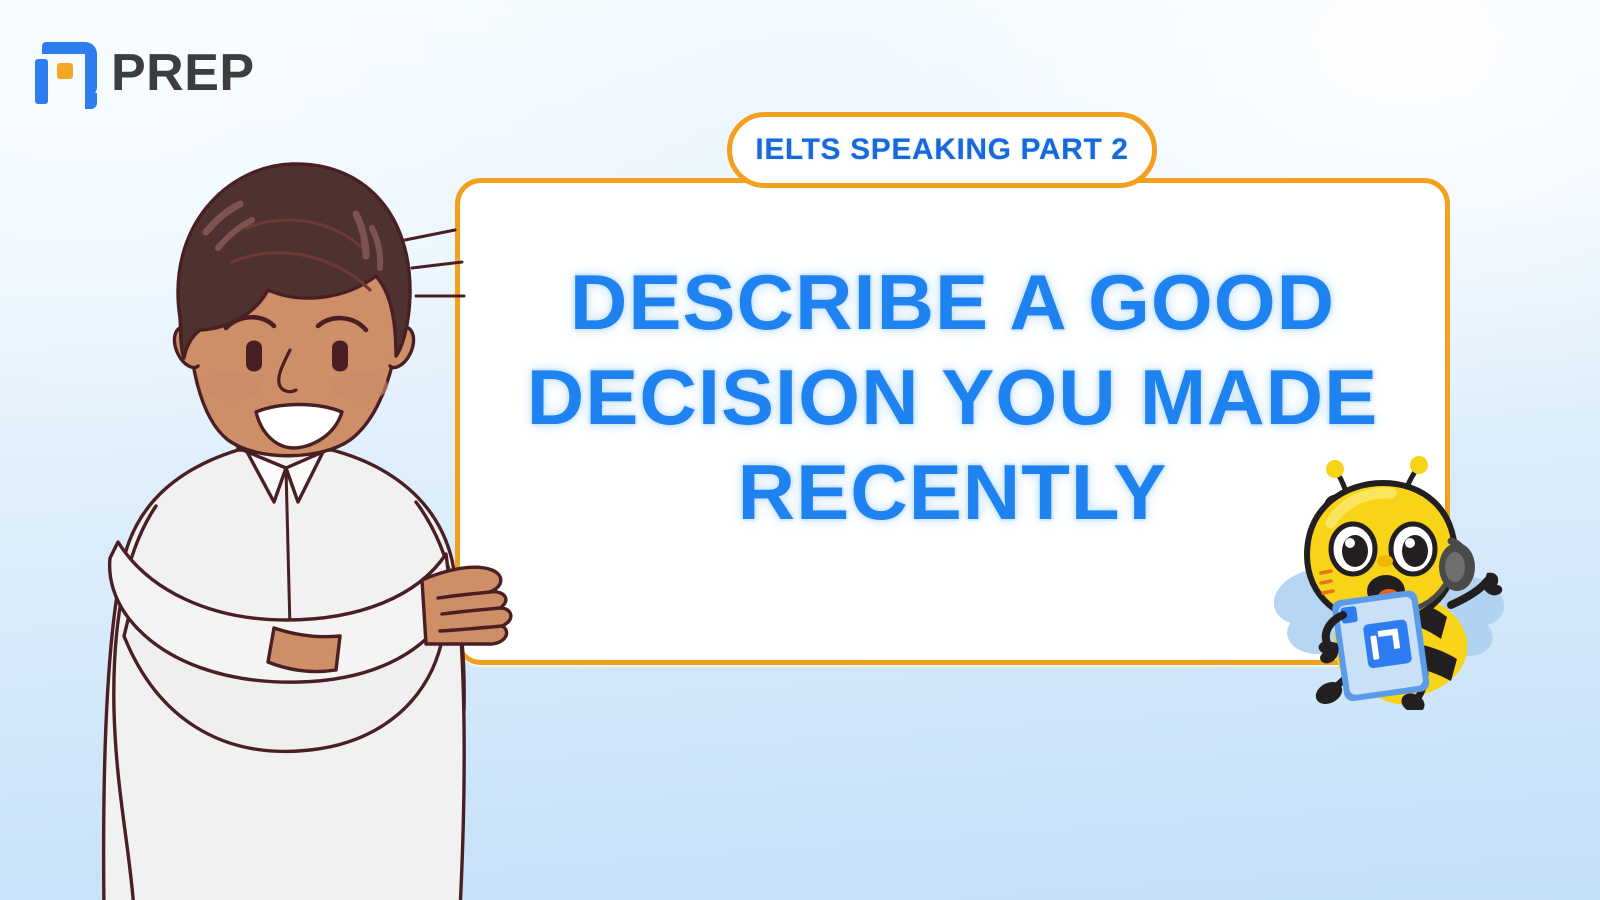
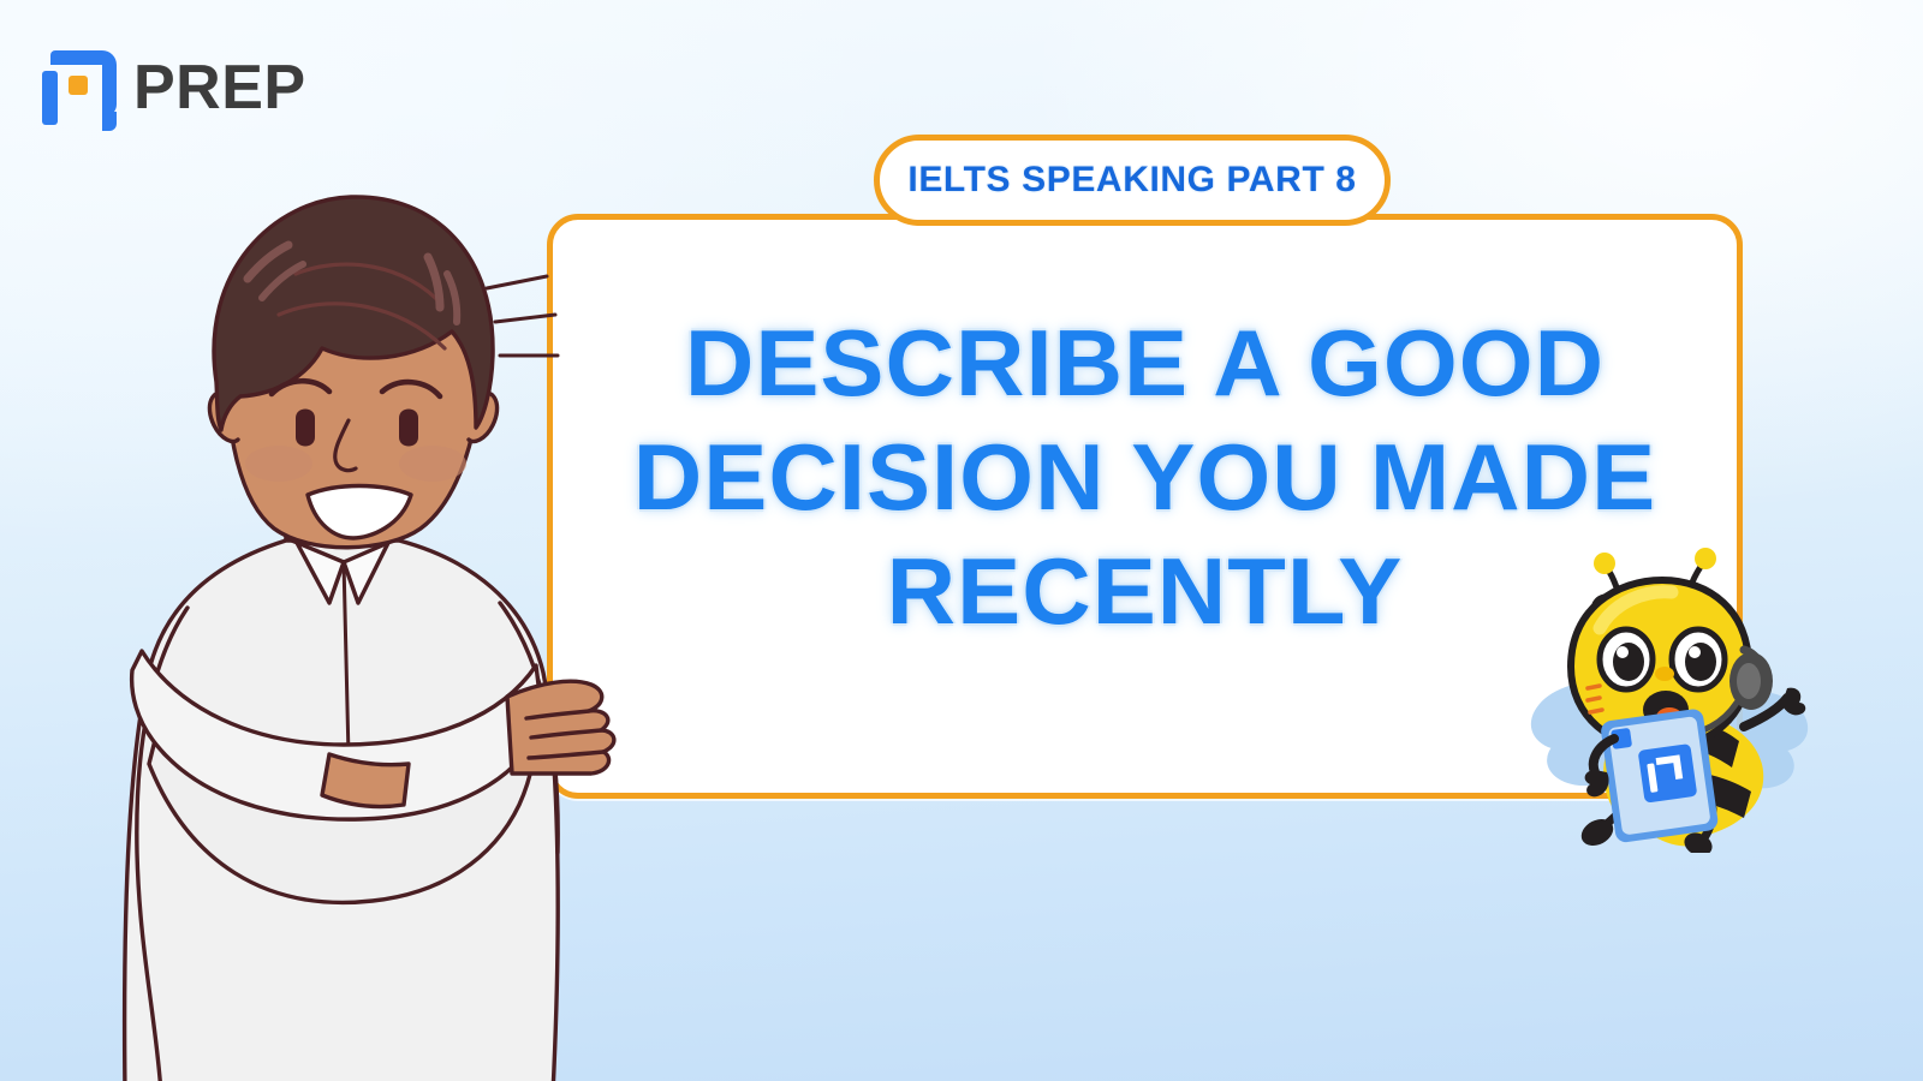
  PREP
- IELTS SPEAKING PART 2
+ IELTS SPEAKING PART 8
  DESCRIBE A GOOD
  DECISION YOU MADE
  RECENTLY
